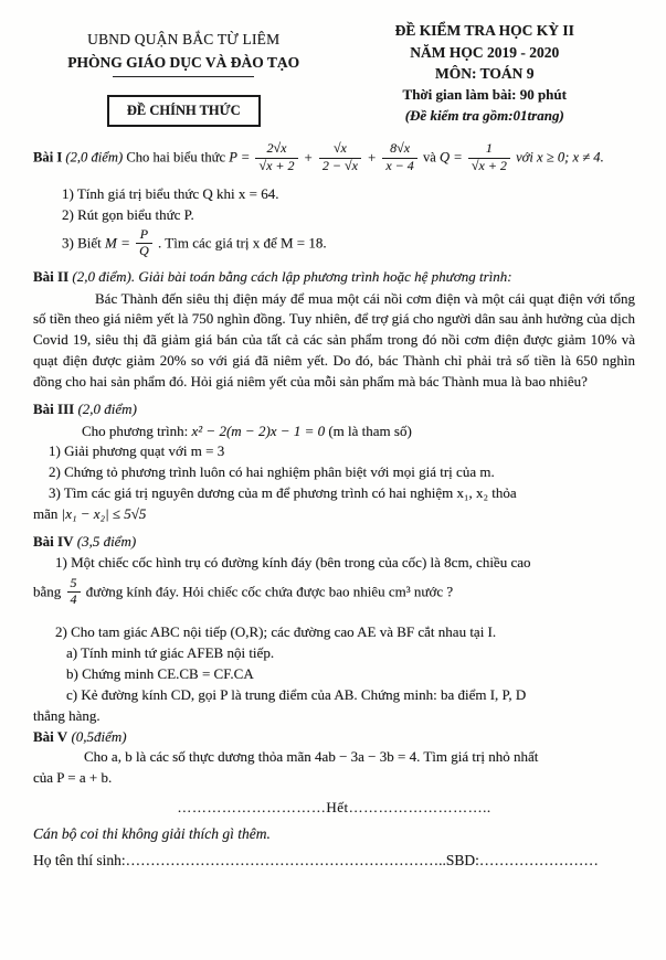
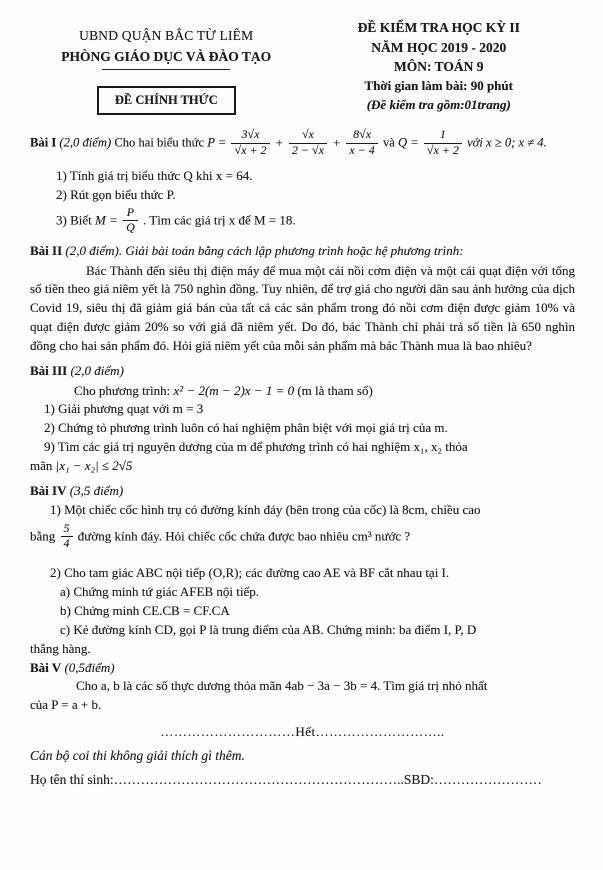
  UBND QUẬN BẮC TỪ LIÊM
  PHÒNG GIÁO DỤC VÀ ĐÀO TẠO
  ĐỀ CHÍNH THỨC
  ĐỀ KIỂM TRA HỌC KỲ II
  NĂM HỌC 2019 - 2020
  MÔN: TOÁN 9
  Thời gian làm bài: 90 phút
  (Đề kiểm tra gồm:01trang)
  Bài I (2,0 điểm) Cho hai biểu thức P =
- 2√x
+ 3√x
  √x + 2
  +
  √x
  2 − √x
  +
  8√x
  x − 4
  và Q =
  1
  √x + 2
  với x ≥ 0; x ≠ 4.
  1) Tính giá trị biểu thức Q khi x = 64.
  2) Rút gọn biểu thức P.
  3) Biết M =
  P
  Q
  . Tìm các giá trị x để M = 18.
  Bài II (2,0 điểm). Giải bài toán bằng cách lập phương trình hoặc hệ phương trình:
  Bác Thành đến siêu thị điện máy để mua một cái nồi cơm điện và một cái quạt điện với tổng số tiền theo giá niêm yết là 750 nghìn đồng. Tuy nhiên, để trợ giá cho người dân sau ảnh hưởng của dịch Covid 19, siêu thị đã giảm giá bán của tất cả các sản phẩm trong đó nồi cơm điện được giảm 10% và quạt điện được giảm 20% so với giá đã niêm yết. Do đó, bác Thành chỉ phải trả số tiền là 650 nghìn đồng cho hai sản phẩm đó. Hỏi giá niêm yết của mỗi sản phẩm mà bác Thành mua là bao nhiêu?
  Bài III (2,0 điểm)
  Cho phương trình: x² − 2(m − 2)x − 1 = 0 (m là tham số)
  1) Giải phương quạt với m = 3
  2) Chứng tỏ phương trình luôn có hai nghiệm phân biệt với mọi giá trị của m.
- 3) Tìm các giá trị nguyên dương của m để phương trình có hai nghiệm x₁, x₂ thỏa
+ 9) Tìm các giá trị nguyên dương của m để phương trình có hai nghiệm x₁, x₂ thỏa
- mãn |x₁ − x₂| ≤ 5√5
+ mãn |x₁ − x₂| ≤ 2√5
  Bài IV (3,5 điểm)
  1) Một chiếc cốc hình trụ có đường kính đáy (bên trong của cốc) là 8cm, chiều cao
  bằng
  5
  4
  đường kính đáy. Hỏi chiếc cốc chứa được bao nhiêu cm³ nước ?
  2) Cho tam giác ABC nội tiếp (O,R); các đường cao AE và BF cắt nhau tại I.
- a) Tính minh tứ giác AFEB nội tiếp.
+ a) Chứng minh tứ giác AFEB nội tiếp.
  b) Chứng minh CE.CB = CF.CA
  c) Kẻ đường kính CD, gọi P là trung điểm của AB. Chứng minh: ba điểm I, P, D
  thẳng hàng.
  Bài V (0,5điểm)
  Cho a, b là các số thực dương thỏa mãn 4ab − 3a − 3b = 4. Tìm giá trị nhỏ nhất
  của P = a + b.
  …………………………Hết………………………..
  Cán bộ coi thi không giải thích gì thêm.
  Họ tên thí sinh:………………………………………………………..SBD:……………………
